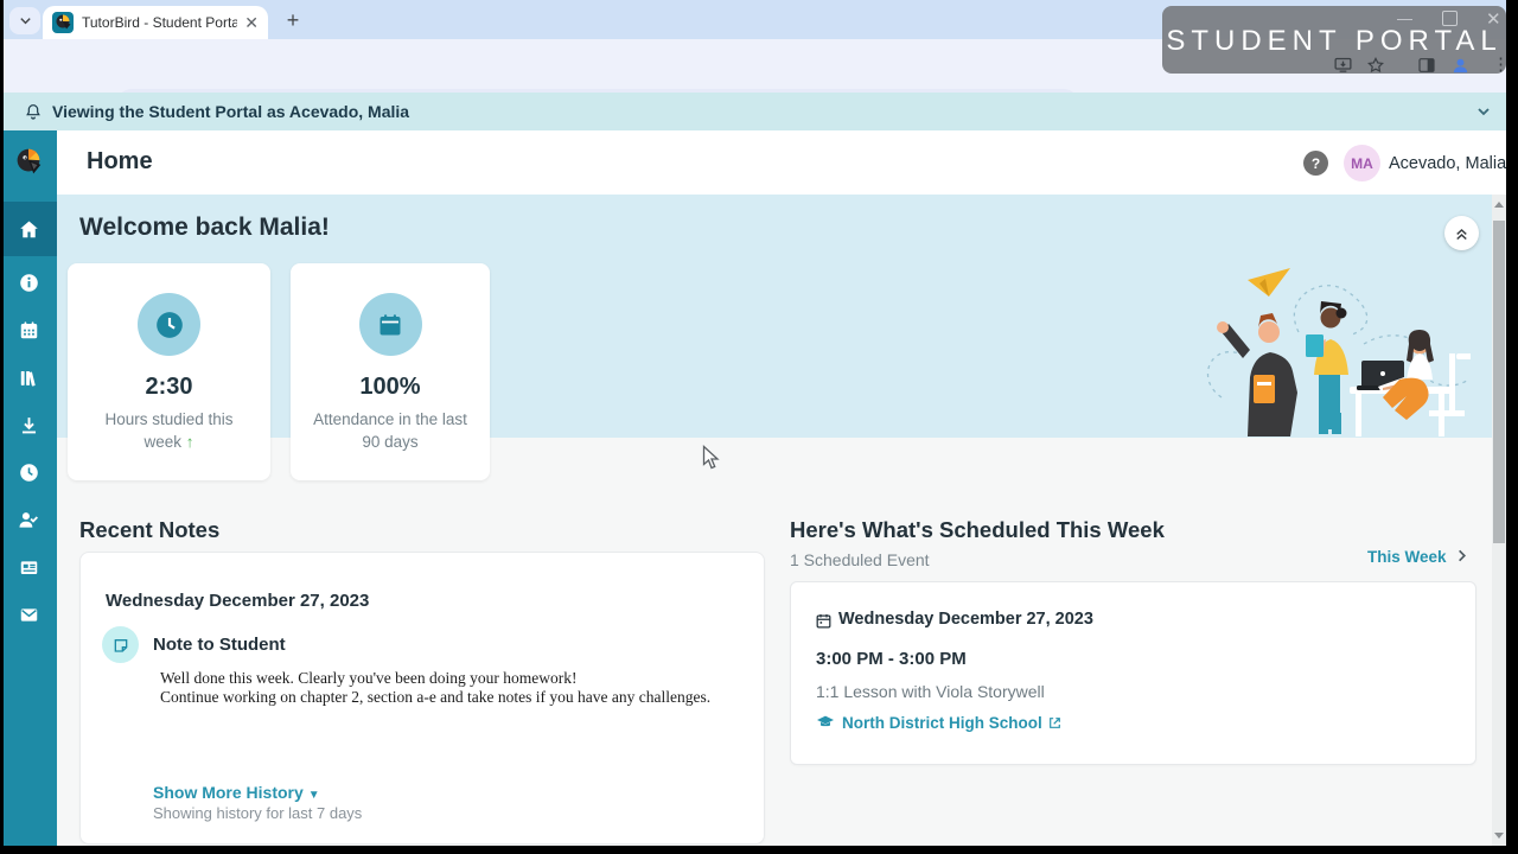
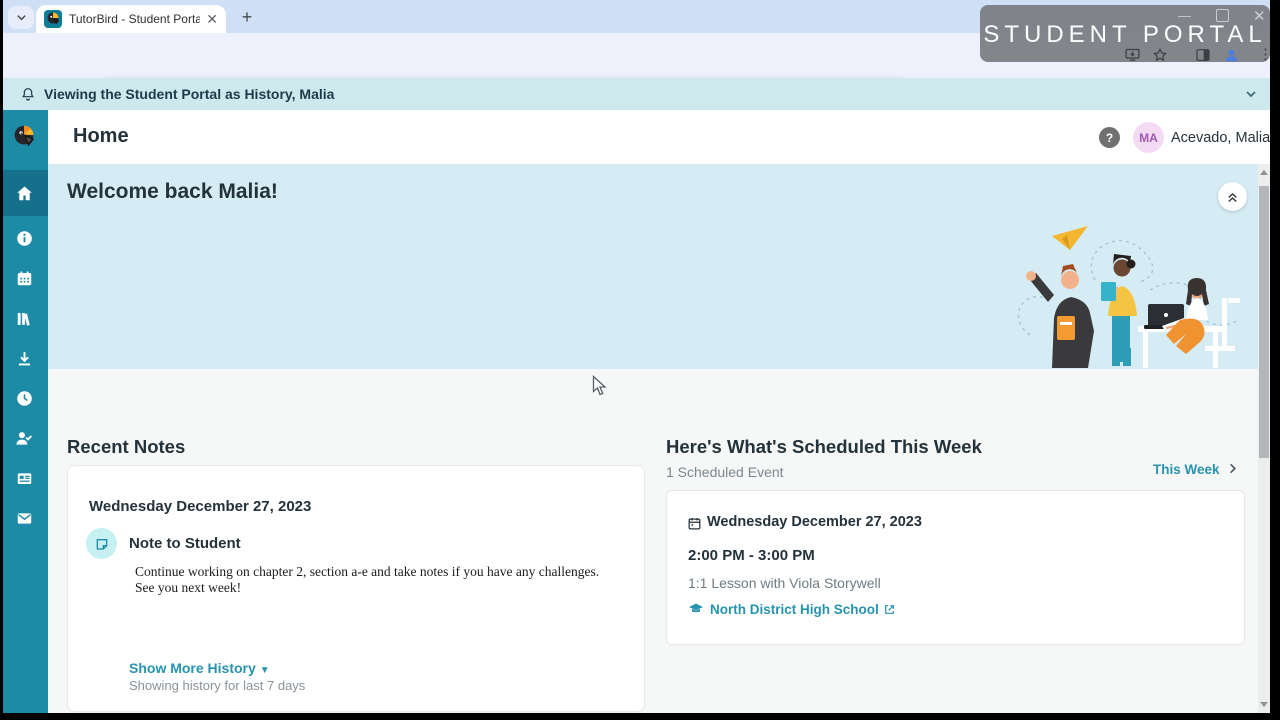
  TutorBird - Student Porta
  ✕
  +
  STUDENT PORTAL
  —
  ✕
  ⋮
- Viewing the Student Portal as Acevado, Malia
+ Viewing the Student Portal as History, Malia
  Home
  ?
  MA
  Acevado, Malia
  Welcome back Malia!
- 2:30
- Hours studied this week ↑
- 100%
- Attendance in the last 90 days
  Recent Notes
  Wednesday December 27, 2023
  Note to Student
- Well done this week. Clearly you've been doing your homework!
  Continue working on chapter 2, section a-e and take notes if you have any challenges.
+ See you next week!
  Show More History ▼
  Showing history for last 7 days
  Here's What's Scheduled This Week
  1 Scheduled Event
  This Week
  Wednesday December 27, 2023
- 3:00 PM - 3:00 PM
+ 2:00 PM - 3:00 PM
  1:1 Lesson with Viola Storywell
  North District High School
